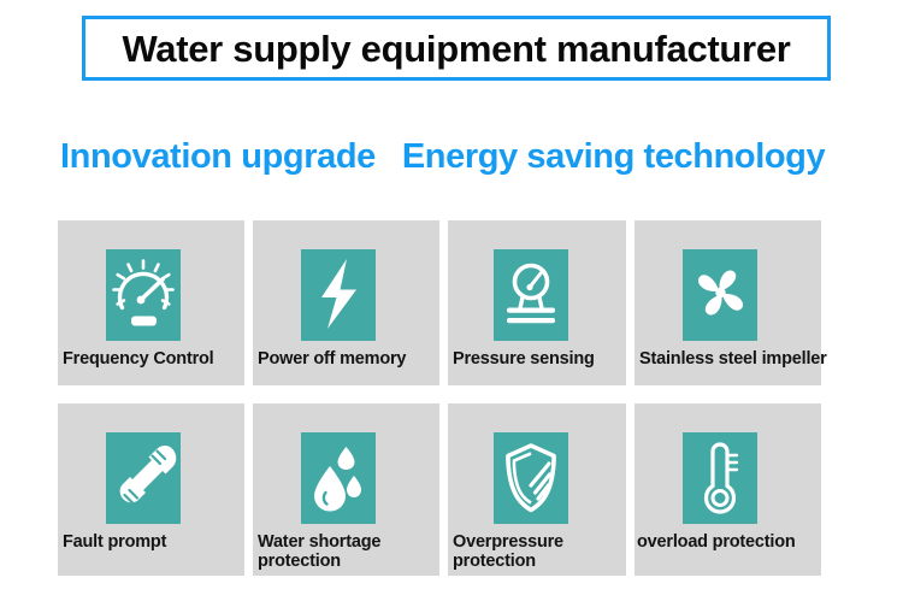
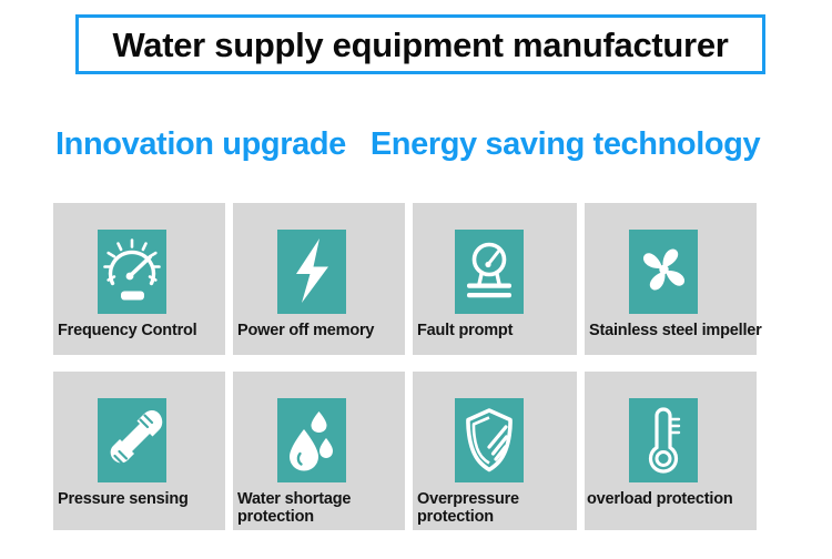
  Water supply equipment manufacturer
  Innovation upgrade
  Energy saving technology
  Frequency Control
  Power off memory
- Pressure sensing
+ Fault prompt
  Stainless steel impeller
- Fault prompt
+ Pressure sensing
  Water shortage
  protection
  Overpressure
  protection
  overload protection
